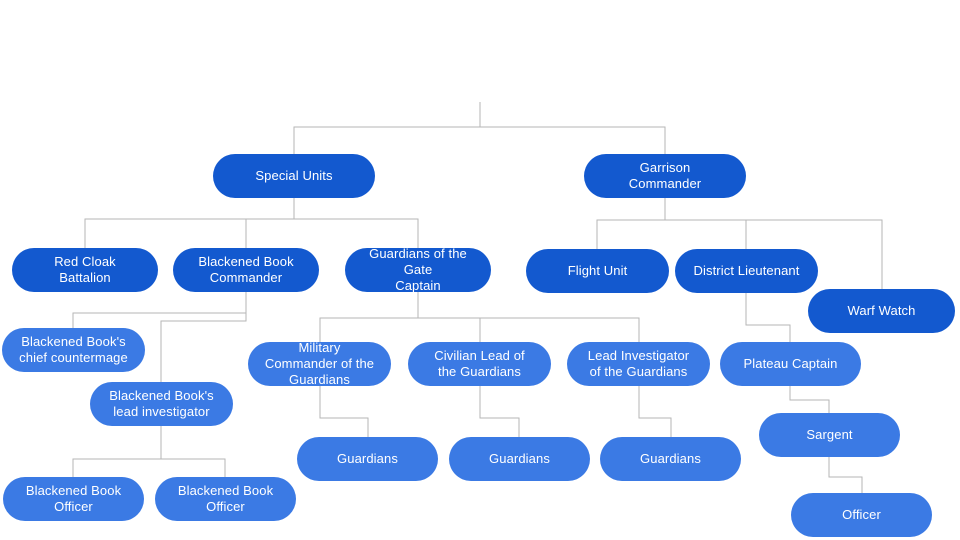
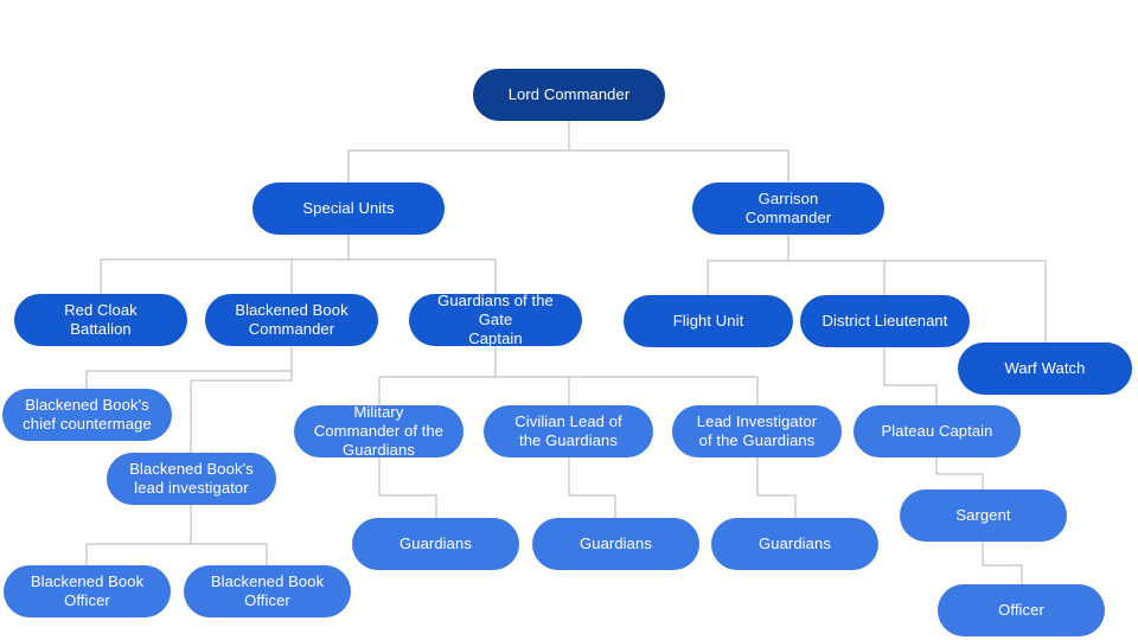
+ Lord Commander
  Special Units
  Garrison
  Commander
  Red Cloak
  Battalion
  Blackened Book
  Commander
  Guardians of the
  Gate
  Captain
  Flight Unit
  District Lieutenant
  Warf Watch
  Blackened Book's
  chief countermage
  Blackened Book's
  lead investigator
  Military
  Commander of the
  Guardians
  Civilian Lead of
  the Guardians
  Lead Investigator
  of the Guardians
  Plateau Captain
  Guardians
  Guardians
  Guardians
  Sargent
  Blackened Book
  Officer
  Blackened Book
  Officer
  Officer
